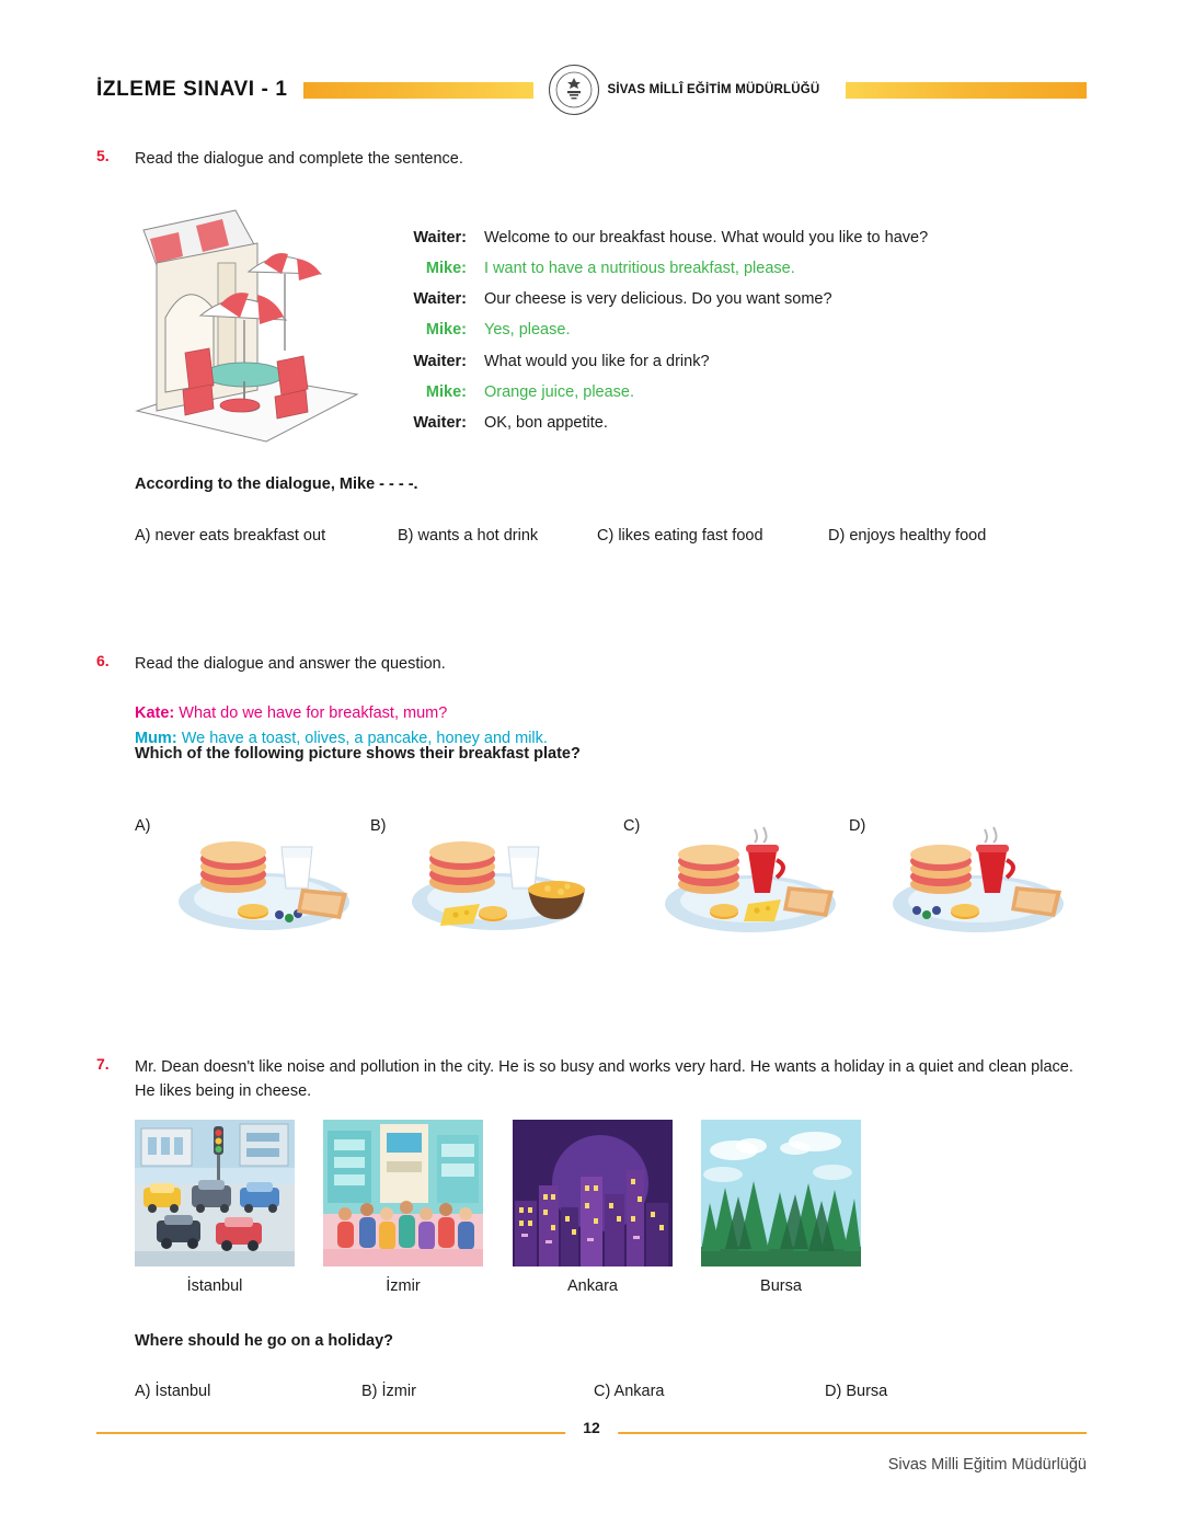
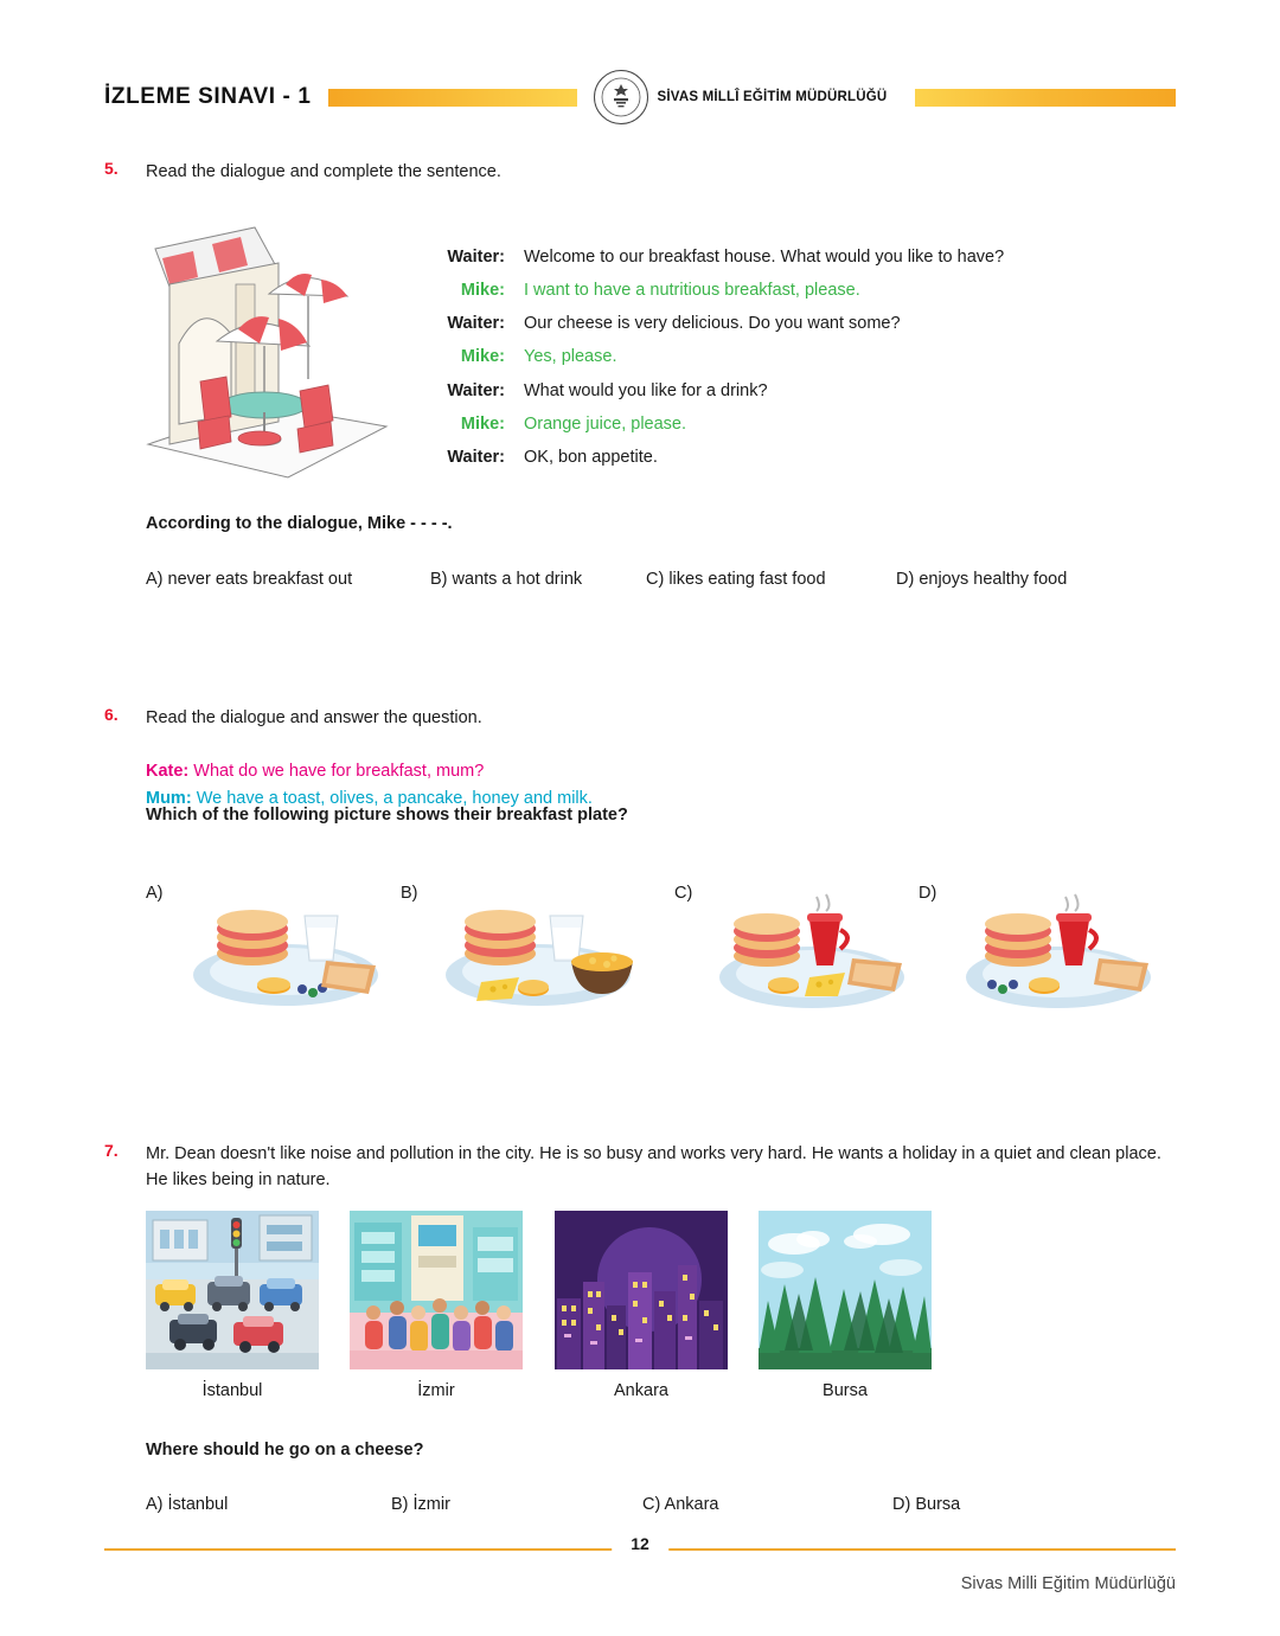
  İZLEME SINAVI - 1
  SİVAS MİLLÎ EĞİTİM MÜDÜRLÜĞÜ
  5.
  Read the dialogue and complete the sentence.
  Waiter:
  Welcome to our breakfast house. What would you like to have?
  Mike:
  I want to have a nutritious breakfast, please.
  Waiter:
  Our cheese is very delicious. Do you want some?
  Mike:
  Yes, please.
  Waiter:
  What would you like for a drink?
  Mike:
  Orange juice, please.
  Waiter:
  OK, bon appetite.
  According to the dialogue, Mike - - - -.
  A) never eats breakfast out
  B) wants a hot drink
  C) likes eating fast food
  D) enjoys healthy food
  6.
  Read the dialogue and answer the question.
  Kate: What do we have for breakfast, mum?
  Mum: We have a toast, olives, a pancake, honey and milk.
  Which of the following picture shows their breakfast plate?
  A)
  B)
  C)
  D)
  7.
- Mr. Dean doesn't like noise and pollution in the city. He is so busy and works very hard. He wants a holiday in a quiet and clean place. He likes being in cheese.
+ Mr. Dean doesn't like noise and pollution in the city. He is so busy and works very hard. He wants a holiday in a quiet and clean place. He likes being in nature.
  İstanbul
  İzmir
  Ankara
  Bursa
- Where should he go on a holiday?
+ Where should he go on a cheese?
  A) İstanbul
  B) İzmir
  C) Ankara
  D) Bursa
  12
  Sivas Milli Eğitim Müdürlüğü
